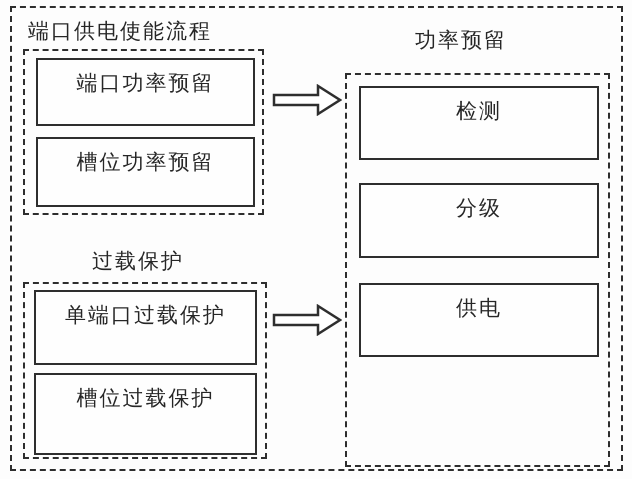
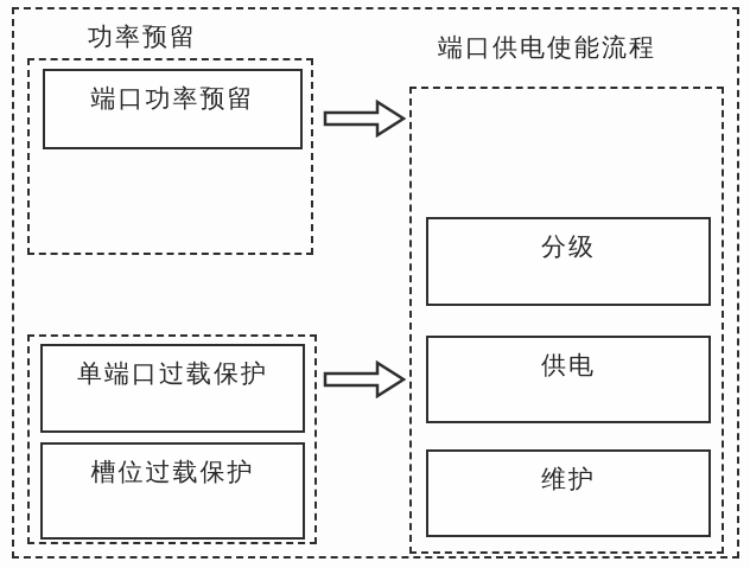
- 端口供电使能流程
+ 功率预留
  端口功率预留
- 槽位功率预留
- 过载保护
  单端口过载保护
  槽位过载保护
- 功率预留
+ 端口供电使能流程
- 检测
  分级
  供电
+ 维护
